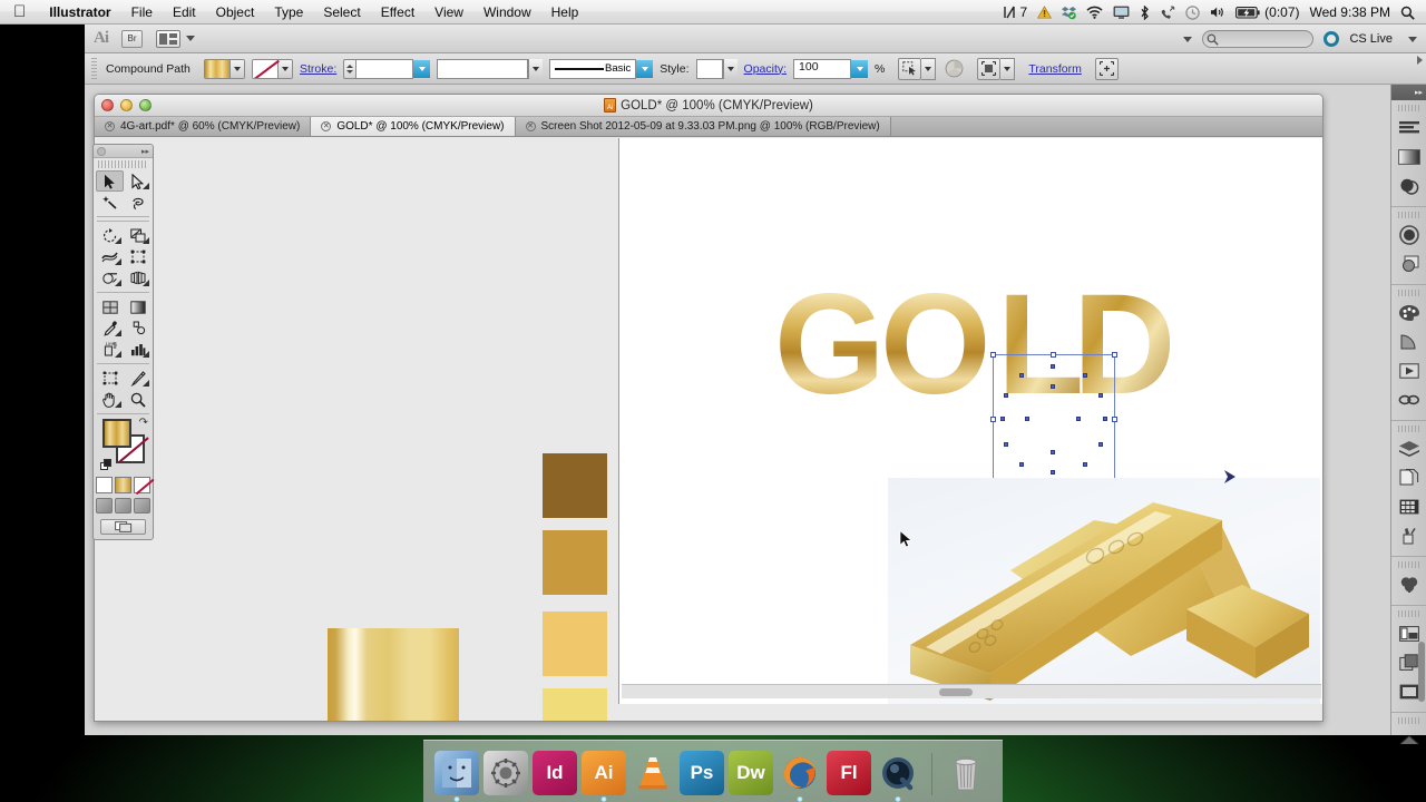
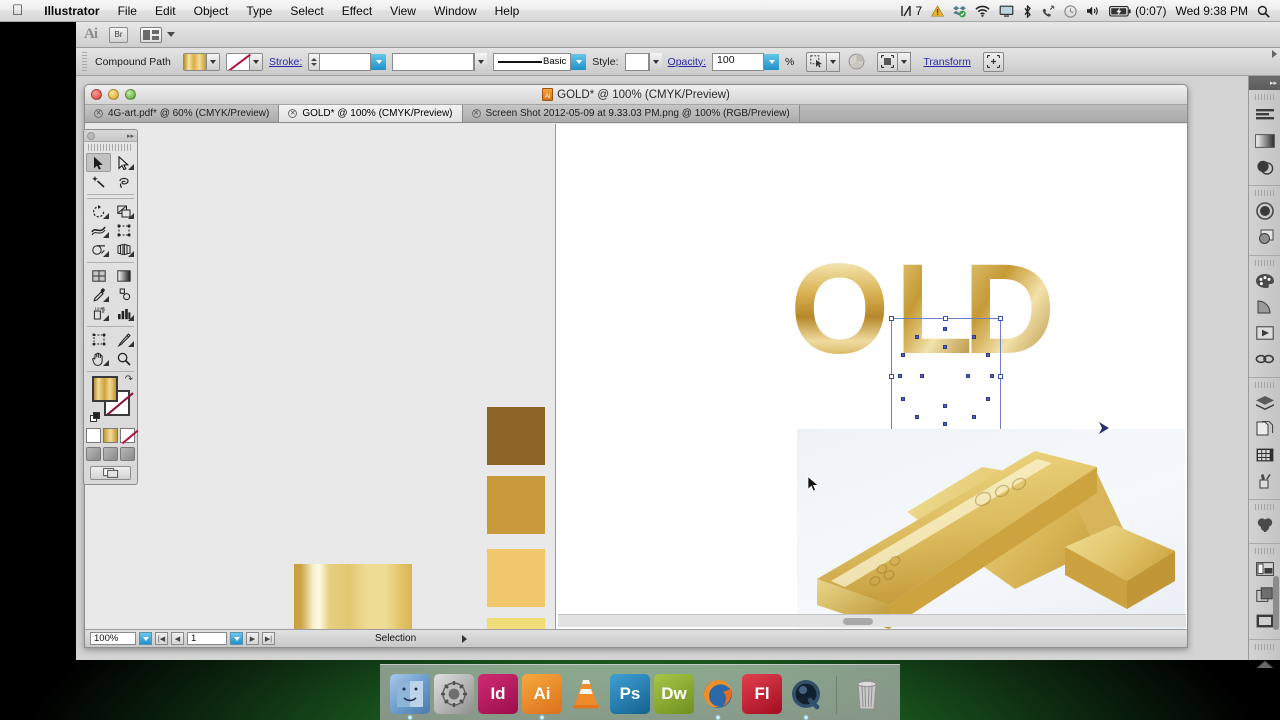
  
  Illustrator
  File
  Edit
  Object
  Type
  Select
  Effect
  View
  Window
  Help
  7
  (0:07)
  Wed 9:38 PM
  Ai
  Br
- CS Live
  Compound Path
  Stroke:
  Basic
  Style:
  Opacity:
  100
  %
  Transform
  GOLD* @ 100% (CMYK/Preview)
  4G-art.pdf* @ 60% (CMYK/Preview)
  GOLD* @ 100% (CMYK/Preview)
  Screen Shot 2012-05-09 at 9.33.03 PM.png @ 100% (RGB/Preview)
- G
  O
  L
  D
+ 100%
+ 1
+ Selection
  ↷
  Id
  Ai
  Ps
  Dw
  Fl
